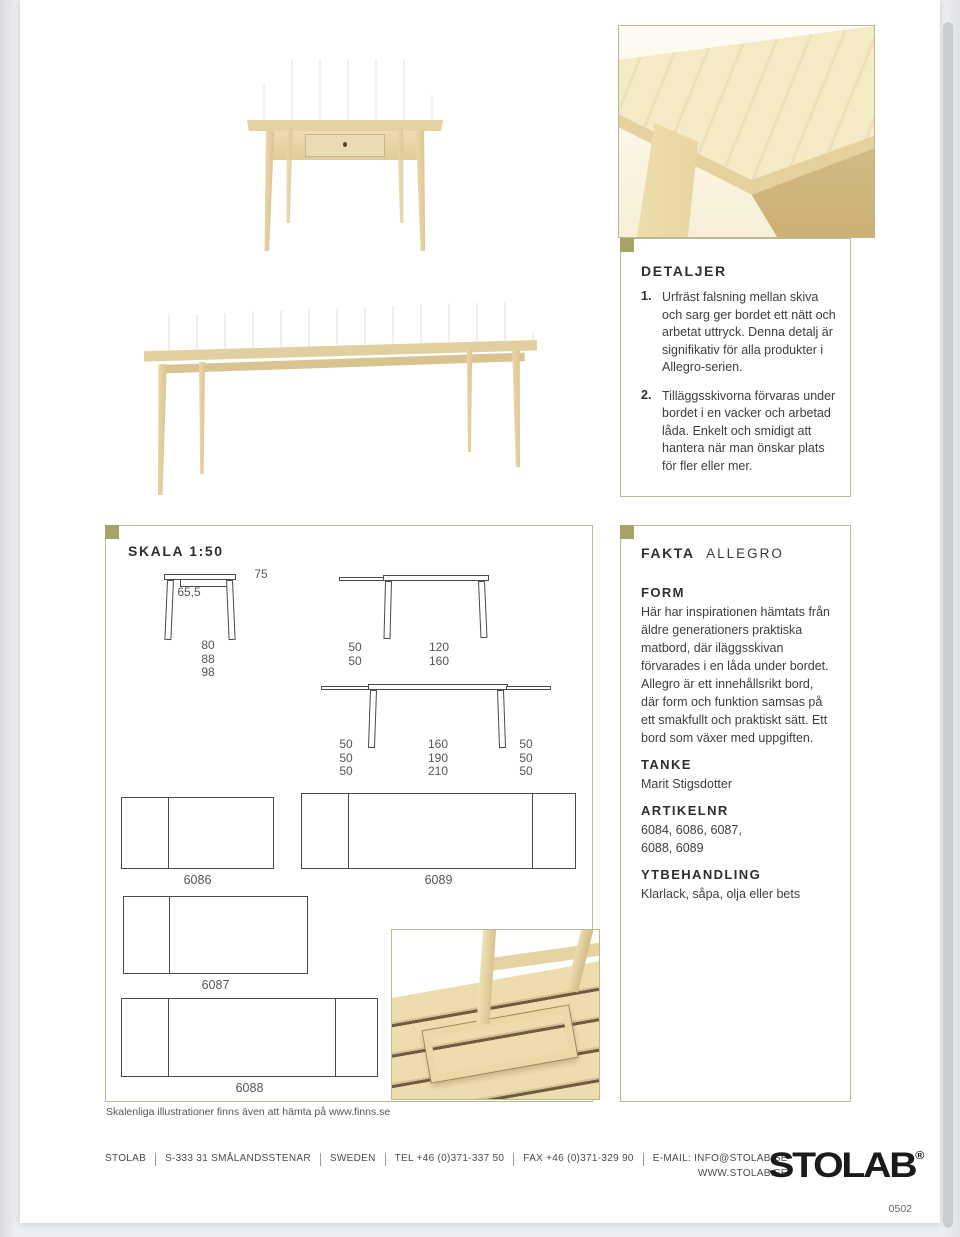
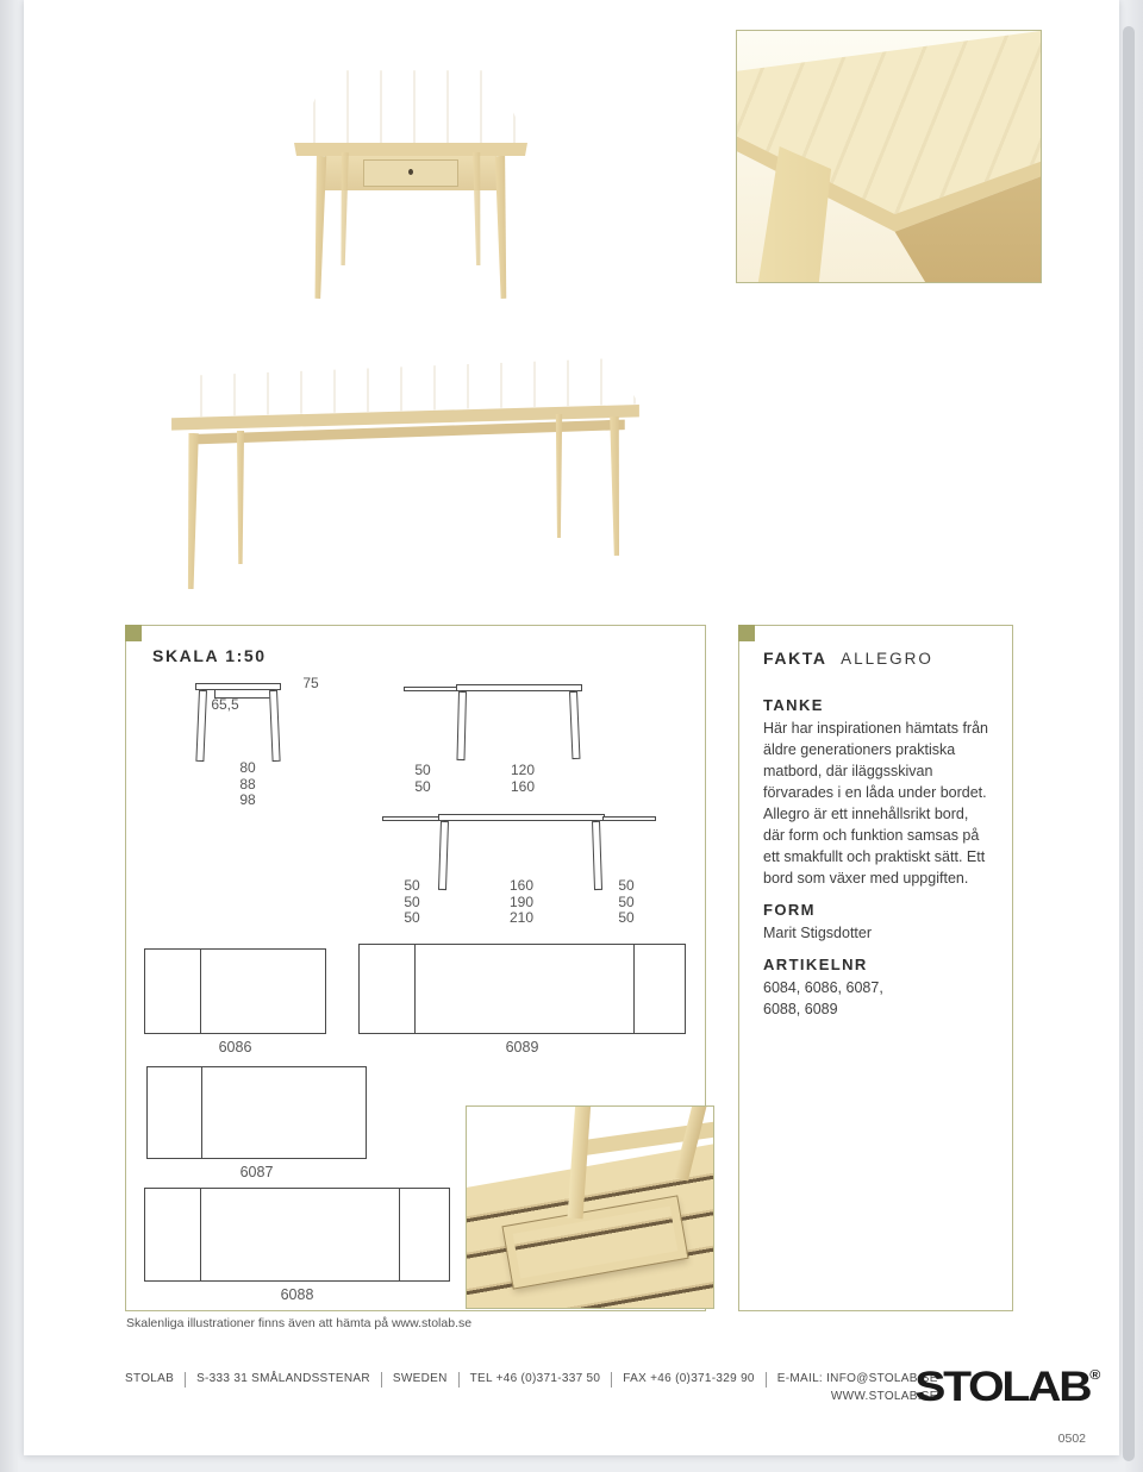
- DETALJER
- 1.
- Urfräst falsning mellan skiva och sarg ger bordet ett nätt och arbetat uttryck. Denna detalj är signifikativ för alla produkter i Allegro-serien.
- 2.
- Tilläggsskivorna förvaras under bordet i en vacker och arbetad låda. Enkelt och smidigt att hantera när man önskar plats för fler eller mer.
  SKALA 1:50
  75
  65,5
  80
  88
  98
  50
  50
  120
  160
  50
  50
  50
  160
  190
  210
  50
  50
  50
  6086
  6089
  6087
  6088
- Skalenliga illustrationer finns även att hämta på www.finns.se
+ Skalenliga illustrationer finns även att hämta på www.stolab.se
  FAKTA ALLEGRO
- FORM
+ TANKE
  Här har inspirationen hämtats från äldre generationers praktiska matbord, där iläggsskivan förvarades i en låda under bordet. Allegro är ett innehållsrikt bord, där form och funktion samsas på ett smakfullt och praktiskt sätt. Ett bord som växer med uppgiften.
- TANKE
+ FORM
  Marit Stigsdotter
  ARTIKELNR
  6084, 6086, 6087, 6088, 6089
- YTBEHANDLING
- Klarlack, såpa, olja eller bets
  STOLAB
  S-333 31 SMÅLANDSSTENAR
  SWEDEN
  TEL +46 (0)371-337 50
  FAX +46 (0)371-329 90
  E-MAIL: INFO@STOLAB.SE
  WWW.STOLAB.SE
  STOLAB®
  0502
